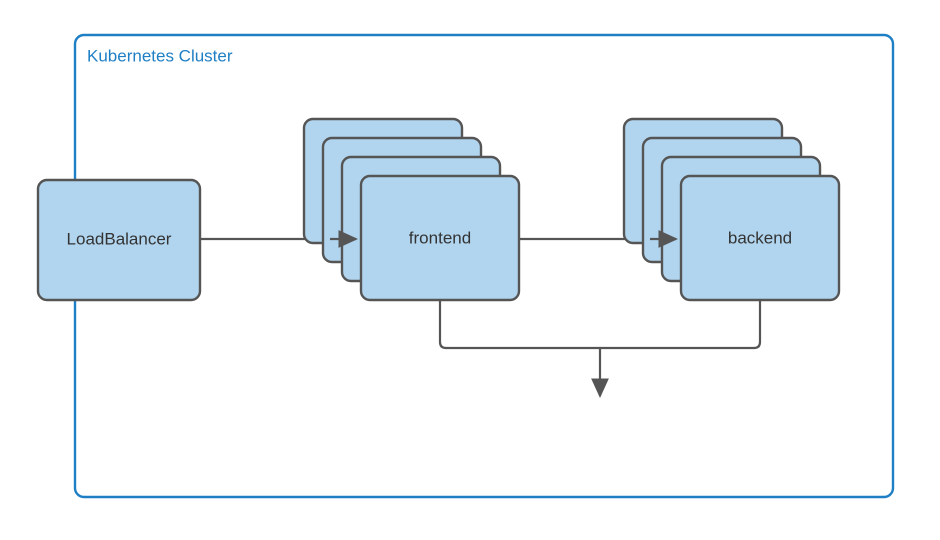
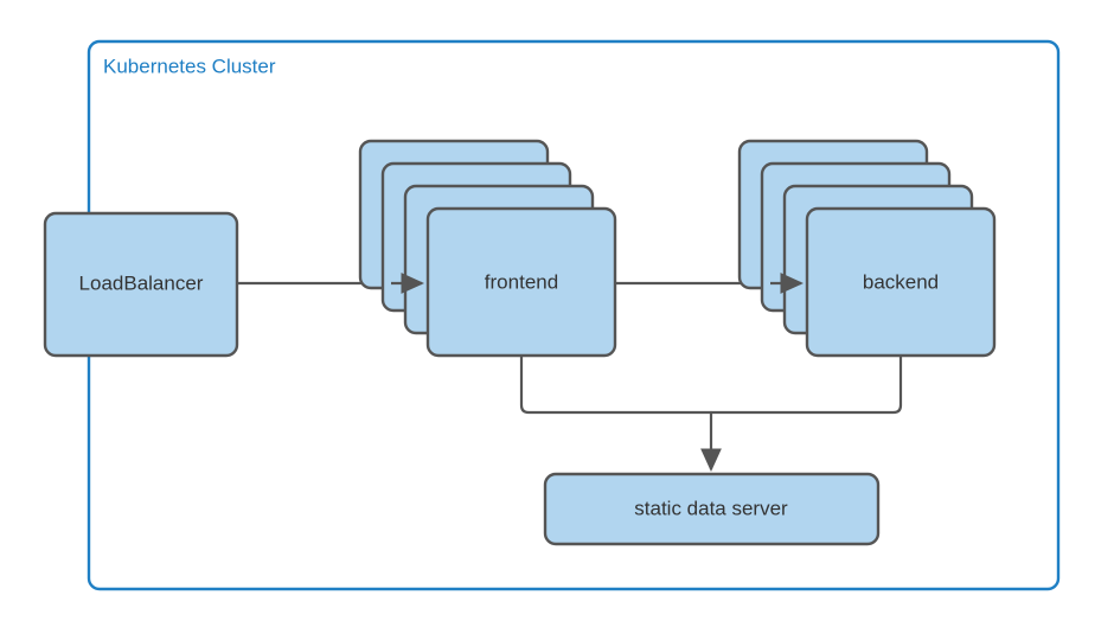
  Kubernetes Cluster
  LoadBalancer
  frontend
  backend
+ static data server
